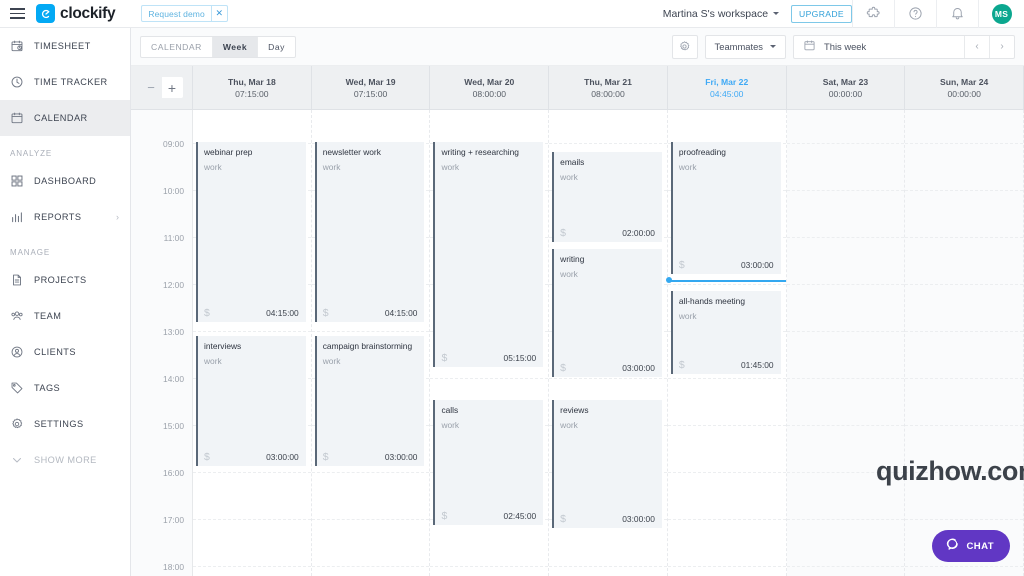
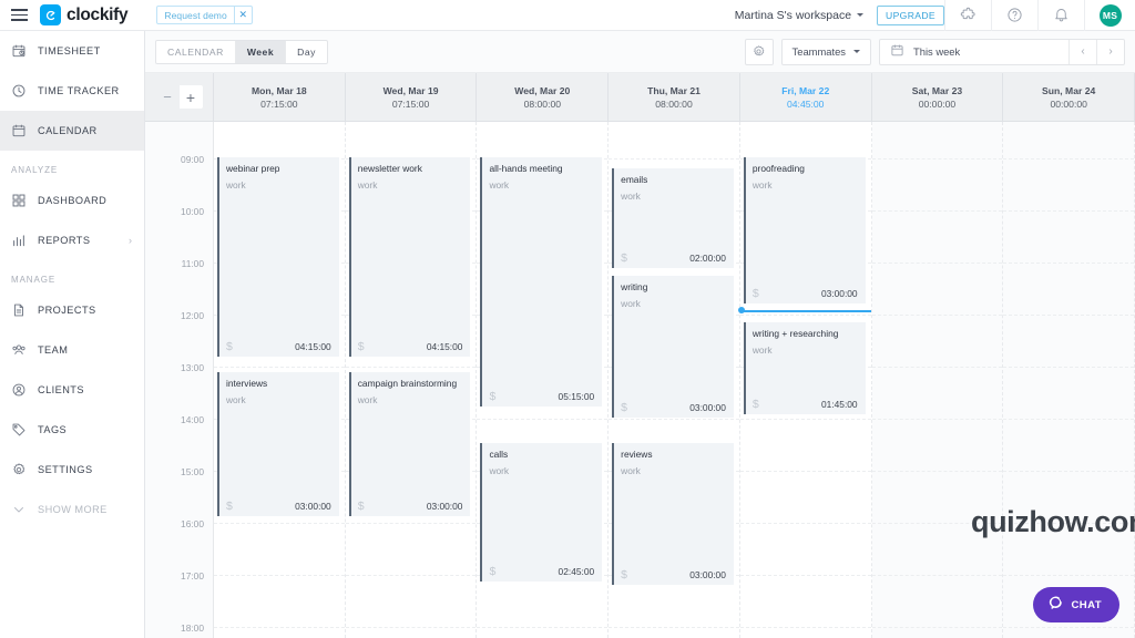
  clockify
  Request demo
  ✕
  Martina S's workspace
  UPGRADE
  MS
  TIMESHEET
  TIME TRACKER
  CALENDAR
  ANALYZE
  DASHBOARD
  REPORTS
  ›
  MANAGE
  PROJECTS
  TEAM
  CLIENTS
  TAGS
  SETTINGS
  SHOW MORE
  CALENDAR
  Week
  Day
  Teammates
  This week
  ‹
  ›
  −
  +
- Thu, Mar 18
+ Mon, Mar 18
  07:15:00
  Wed, Mar 19
  07:15:00
  Wed, Mar 20
  08:00:00
  Thu, Mar 21
  08:00:00
  Fri, Mar 22
  04:45:00
  Sat, Mar 23
  00:00:00
  Sun, Mar 24
  00:00:00
  09:00
  10:00
  11:00
  12:00
  13:00
  14:00
  15:00
  16:00
  17:00
  18:00
  webinar prep
  work
  $
  04:15:00
  interviews
  work
  $
  03:00:00
  newsletter work
  work
  $
  04:15:00
  campaign brainstorming
  work
  $
  03:00:00
- writing + researching
+ all-hands meeting
  work
  $
  05:15:00
  calls
  work
  $
  02:45:00
  emails
  work
  $
  02:00:00
  writing
  work
  $
  03:00:00
  reviews
  work
  $
  03:00:00
  proofreading
  work
  $
  03:00:00
- all-hands meeting
+ writing + researching
  work
  $
  01:45:00
  quizhow.co
  CHAT
